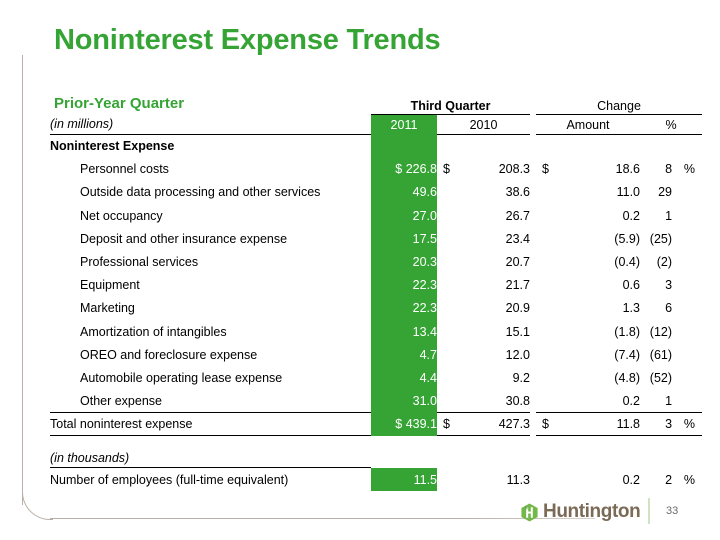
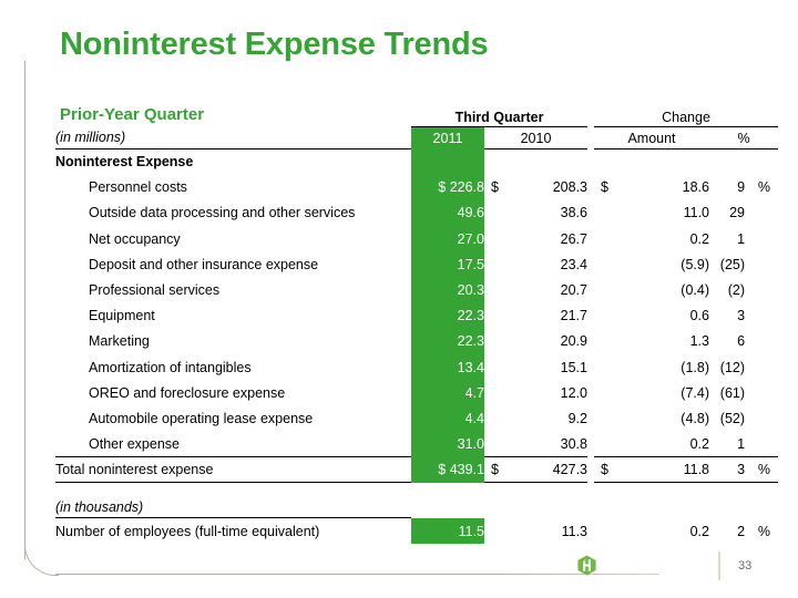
  Noninterest Expense Trends
  Prior-Year Quarter
  	Third Quarter		Change
  (in millions)	2011	2010		Amount	%
  Noninterest Expense
- Personnel costs	$ 226.8	208.3		18.6	8
+ Personnel costs	$ 226.8	208.3		18.6	9
  Outside data processing and other services	49.6	38.6		11.0	29
  Net occupancy	27.0	26.7		0.2	1
  Deposit and other insurance expense	17.5	23.4		(5.9)	(25)
  Professional services	20.3	20.7		(0.4)	(2)
  Equipment	22.3	21.7		0.6	3
  Marketing	22.3	20.9		1.3	6
  Amortization of intangibles	13.4	15.1		(1.8)	(12)
  OREO and foreclosure expense	4.7	12.0		(7.4)	(61)
  Automobile operating lease expense	4.4	9.2		(4.8)	(52)
  Other expense	31.0	30.8		0.2	1
  Total noninterest expense	$ 439.1	427.3		11.8	3
  (in thousands)
  Number of employees (full-time equivalent)	11.5	11.3		0.2	2
- Huntington
  33
